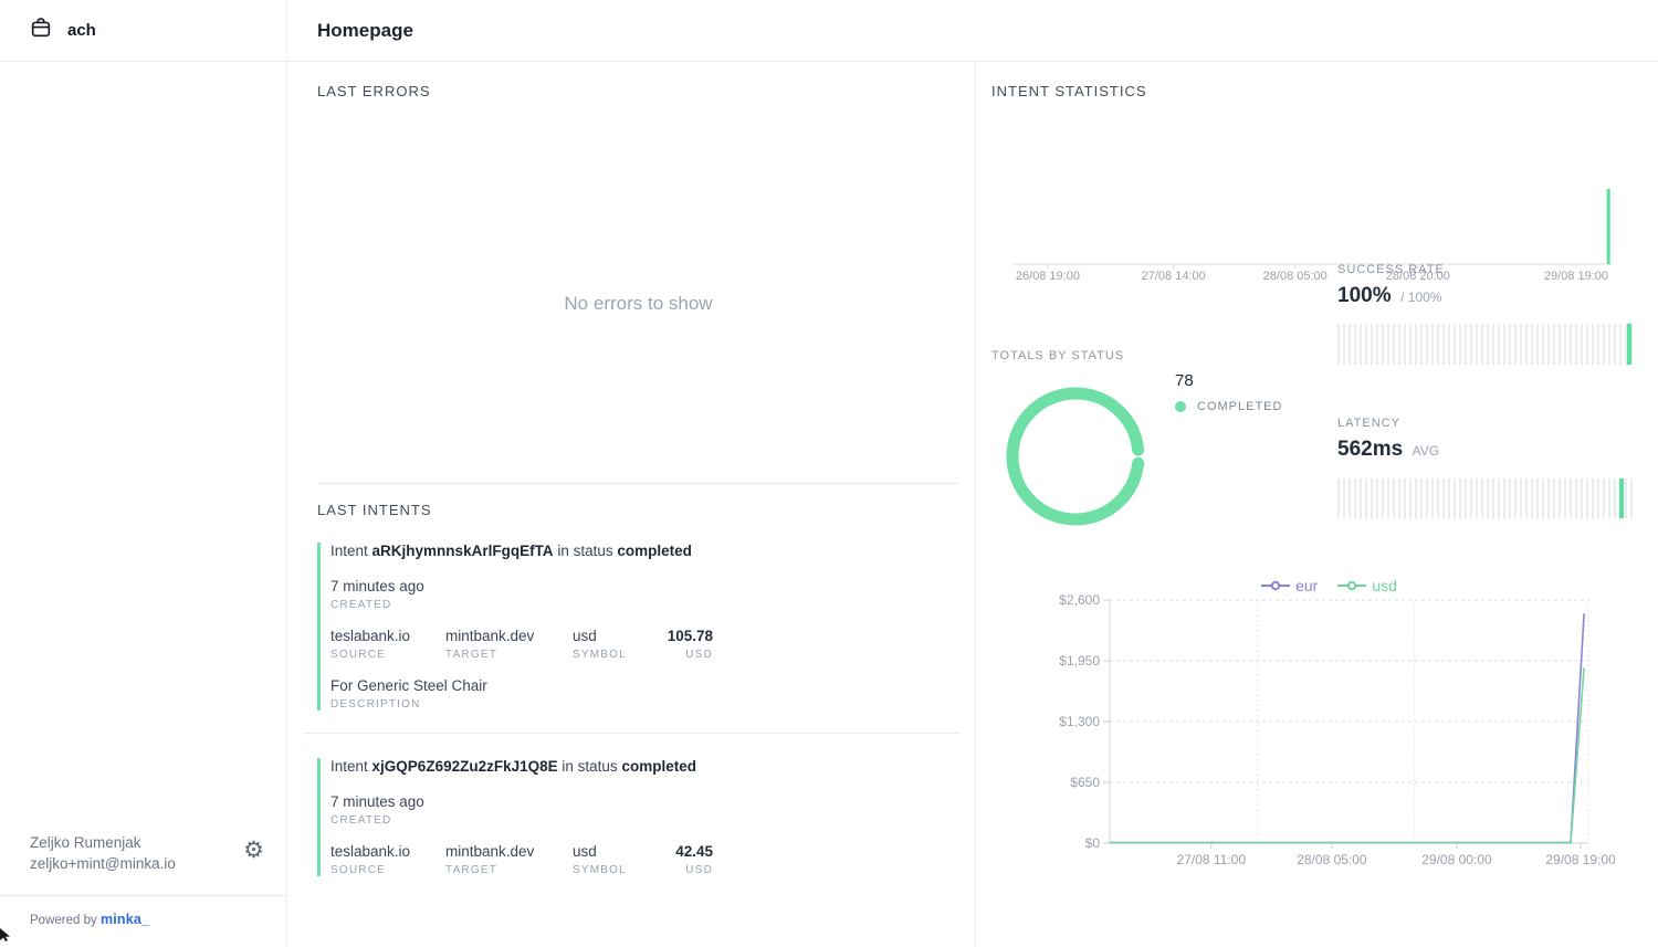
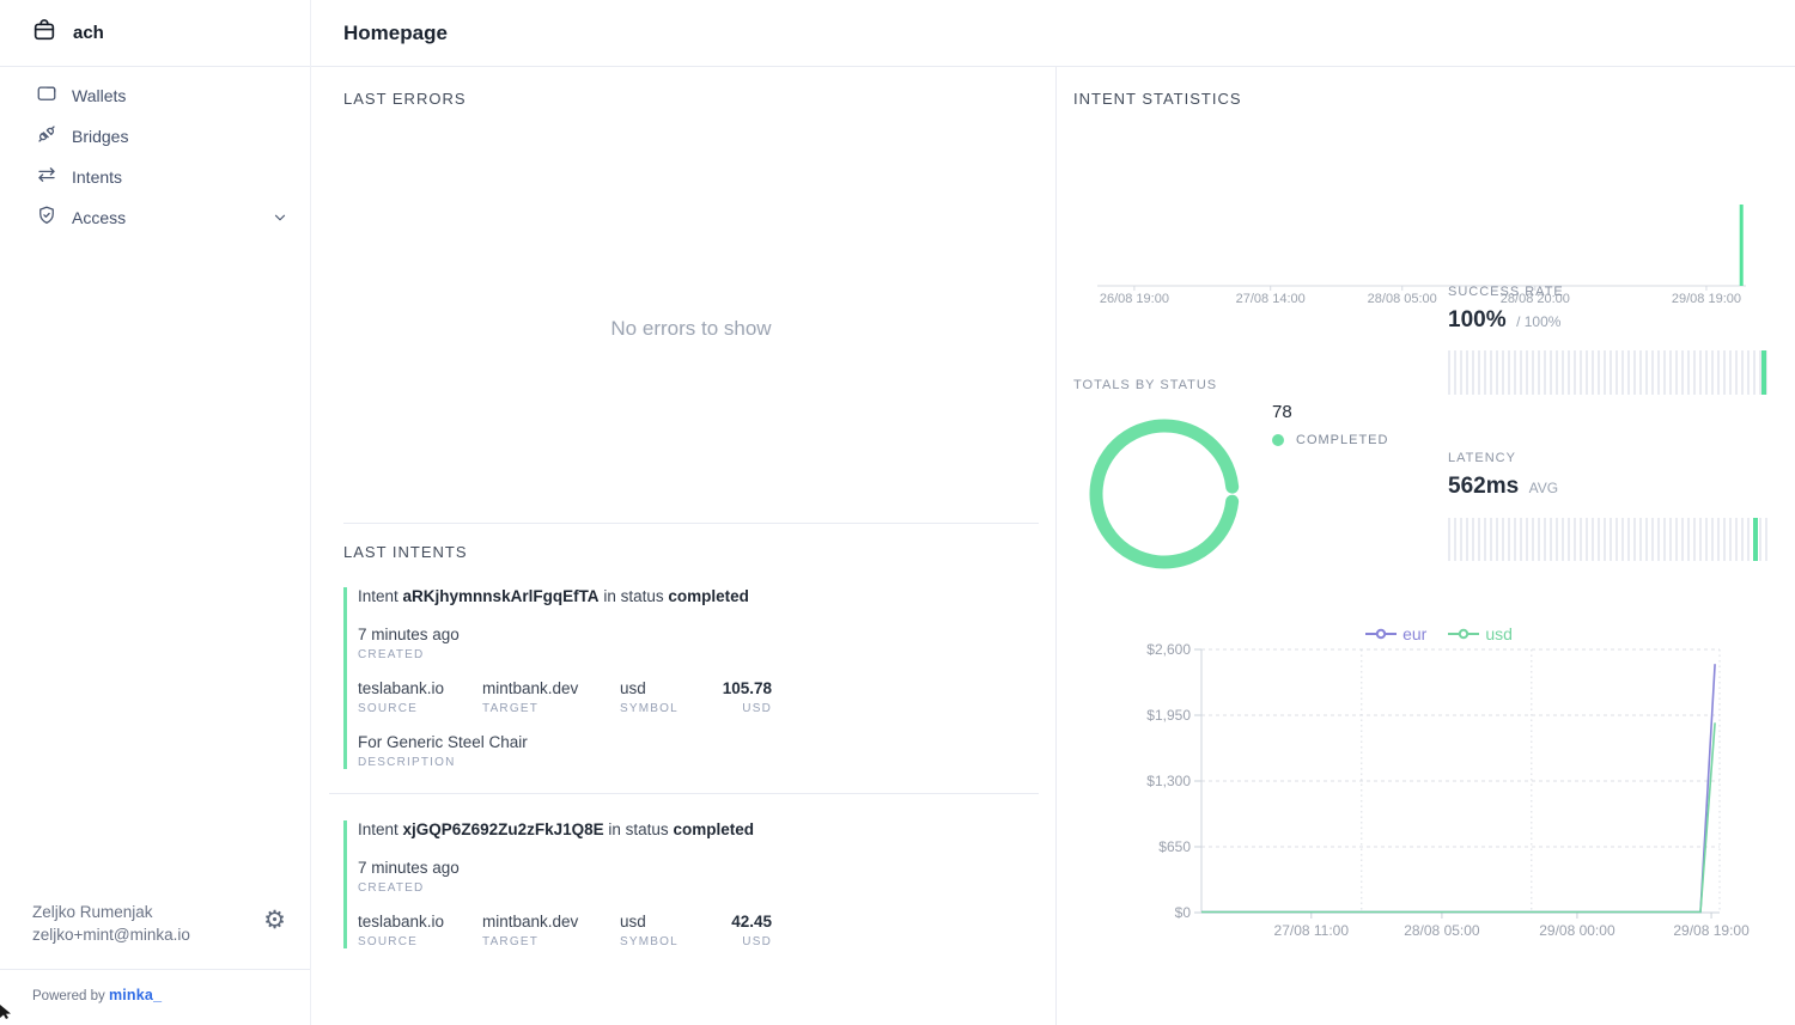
  ach
+ Wallets
+ Bridges
+ Intents
+ Access
  Zeljko Rumenjak
  zeljko+mint@minka.io
  ⚙
  Powered by minka_
  Homepage
  LAST ERRORS
  No errors to show
  LAST INTENTS
  Intent aRKjhymnnskArlFgqEfTA in status completed
  7 minutes ago
  CREATED
  teslabank.io
  mintbank.dev
  usd
  105.78
  SOURCE
  TARGET
  SYMBOL
  USD
  For Generic Steel Chair
  DESCRIPTION
  Intent xjGQP6Z692Zu2zFkJ1Q8E in status completed
  7 minutes ago
  CREATED
  teslabank.io
  mintbank.dev
  usd
  42.45
  SOURCE
  TARGET
  SYMBOL
  USD
  INTENT STATISTICS
  26/08 19:00
  27/08 14:00
  28/08 05:00
  28/08 20:00
  29/08 19:00
  TOTALS BY STATUS
  78
  COMPLETED
  SUCCESS RATE
  100% / 100%
  LATENCY
  562ms AVG
  eur
  usd
  $0
  $650
  $1,300
  $1,950
  $2,600
  27/08 11:00
  28/08 05:00
  29/08 00:00
  29/08 19:00
